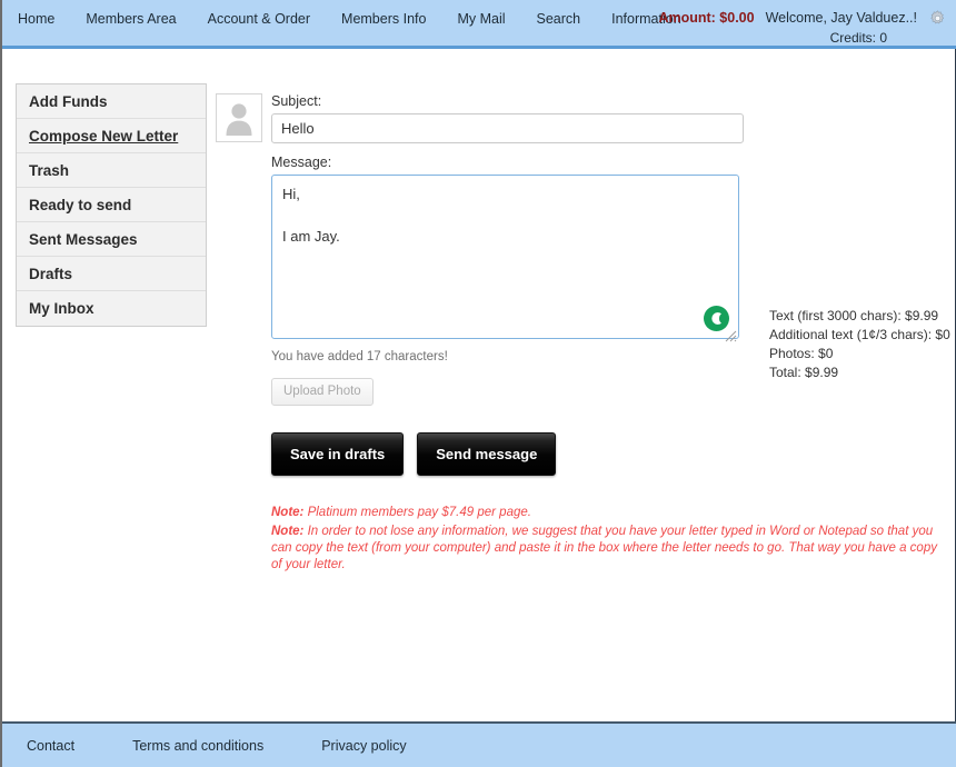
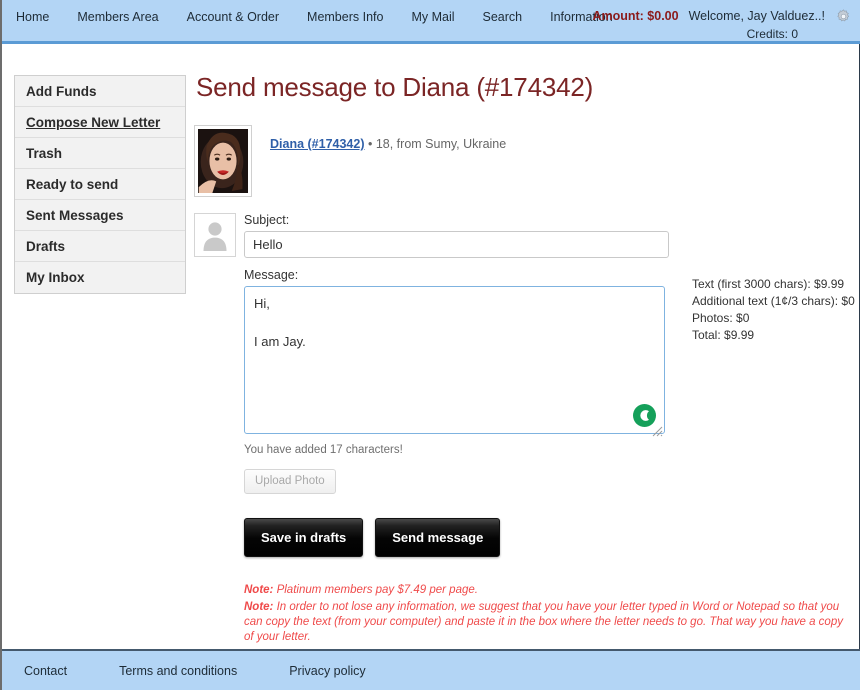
  Home
  Members Area
  Account & Order
  Members Info
  My Mail
  Search
  Information
  Amount: $0.00
  Welcome, Jay Valduez..!
  Credits: 0
  Add Funds
  Compose New Letter
  Trash
  Ready to send
  Sent Messages
  Drafts
  My Inbox
+ Send message to Diana (#174342)
+ Diana (#174342) • 18, from Sumy, Ukraine
  Subject:
  Hello
  Message:
  Hi,
  I am Jay.
  You have added 17 characters!
  Upload Photo
  Save in drafts
  Send message
  Note: Platinum members pay $7.49 per page.
  Note: In order to not lose any information, we suggest that you have your letter typed in Word or Notepad so that you can copy the text (from your computer) and paste it in the box where the letter needs to go. That way you have a copy of your letter.
  Text (first 3000 chars): $9.99
  Additional text (1¢/3 chars): $0
  Photos: $0
  Total: $9.99
  Contact
  Terms and conditions
  Privacy policy
